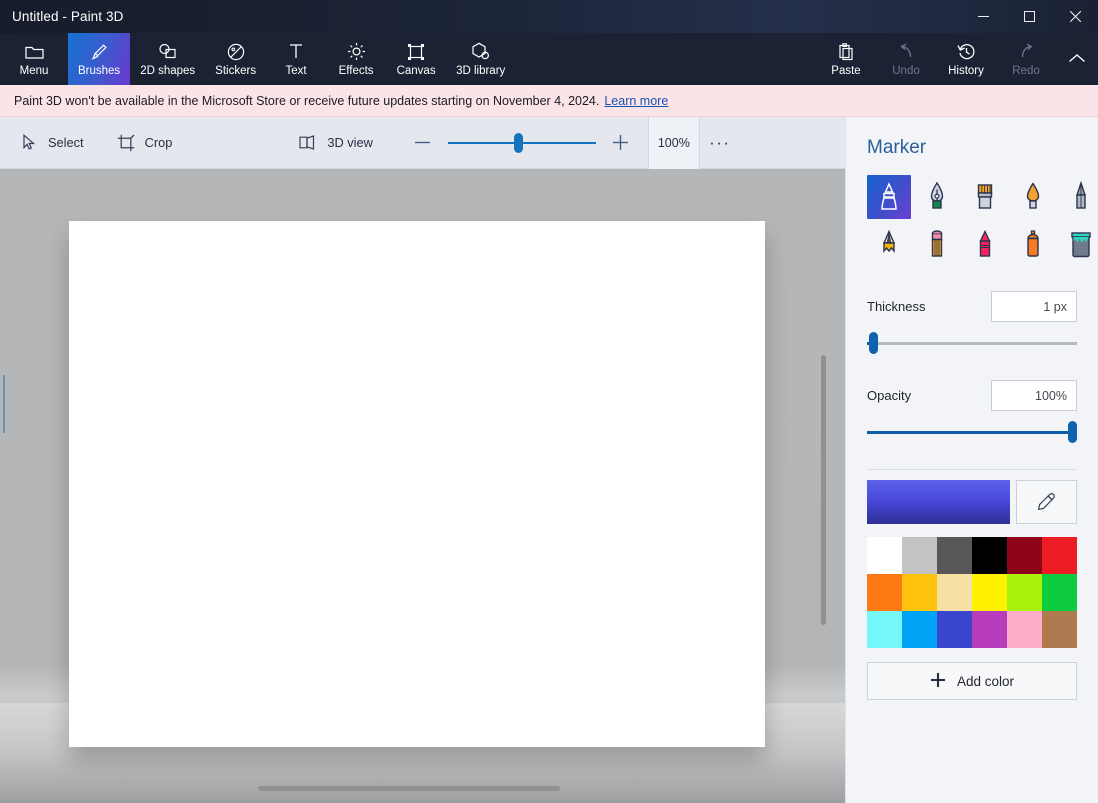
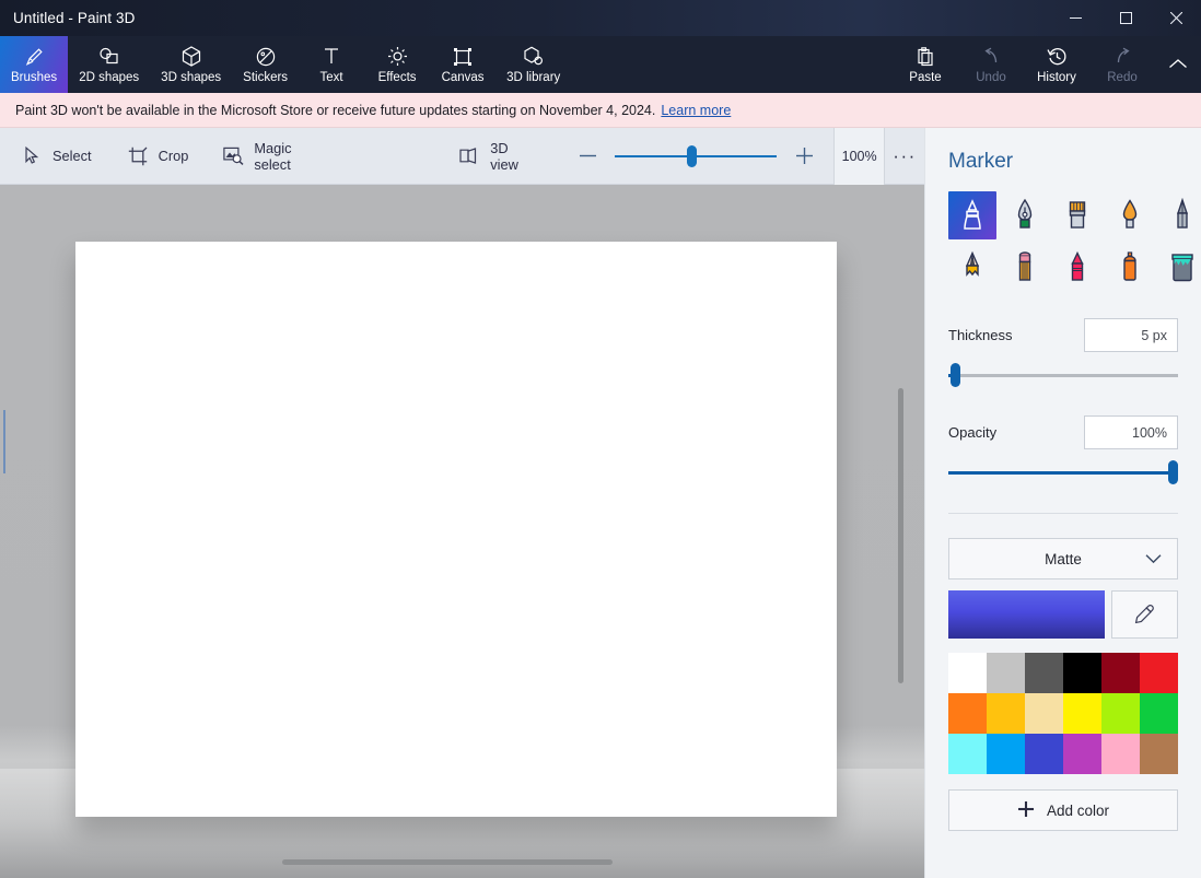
  Untitled - Paint 3D
- Menu
  Brushes
  2D shapes
+ 3D shapes
  Stickers
  Text
  Effects
  Canvas
  3D library
  Paste
  Undo
  History
  Redo
  Paint 3D won't be available in the Microsoft Store or receive future updates starting on November 4, 2024.
  Learn more
  Select
  Crop
+ Magic select
  3D view
  100%
  ···
  Marker
  Thickness
- 1 px
+ 5 px
  Opacity
  100%
+ Matte
  Add color
